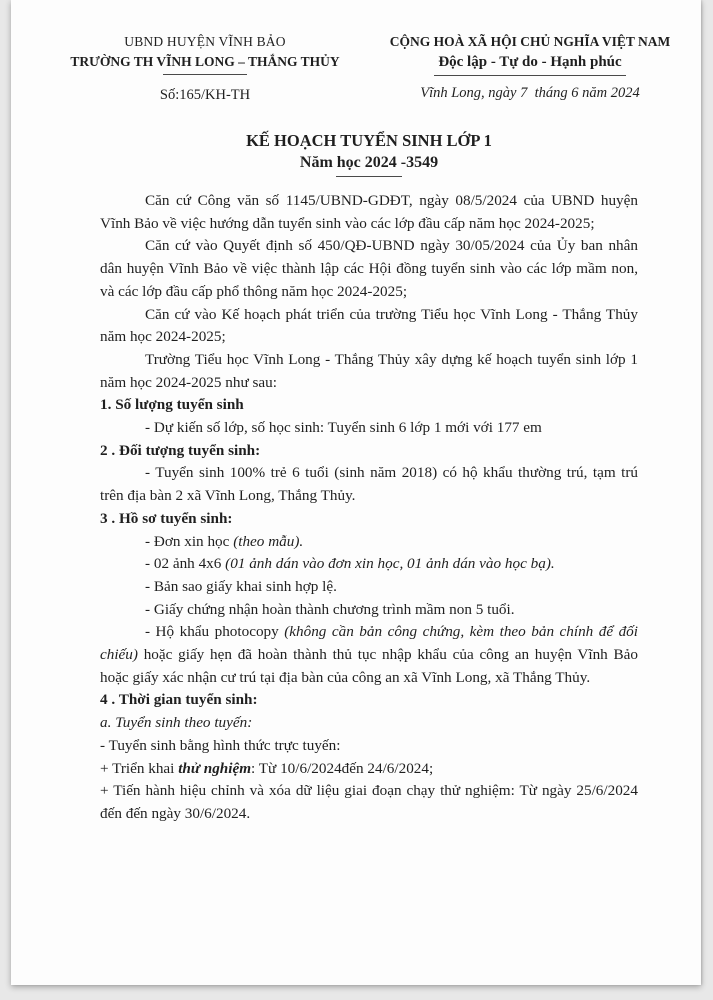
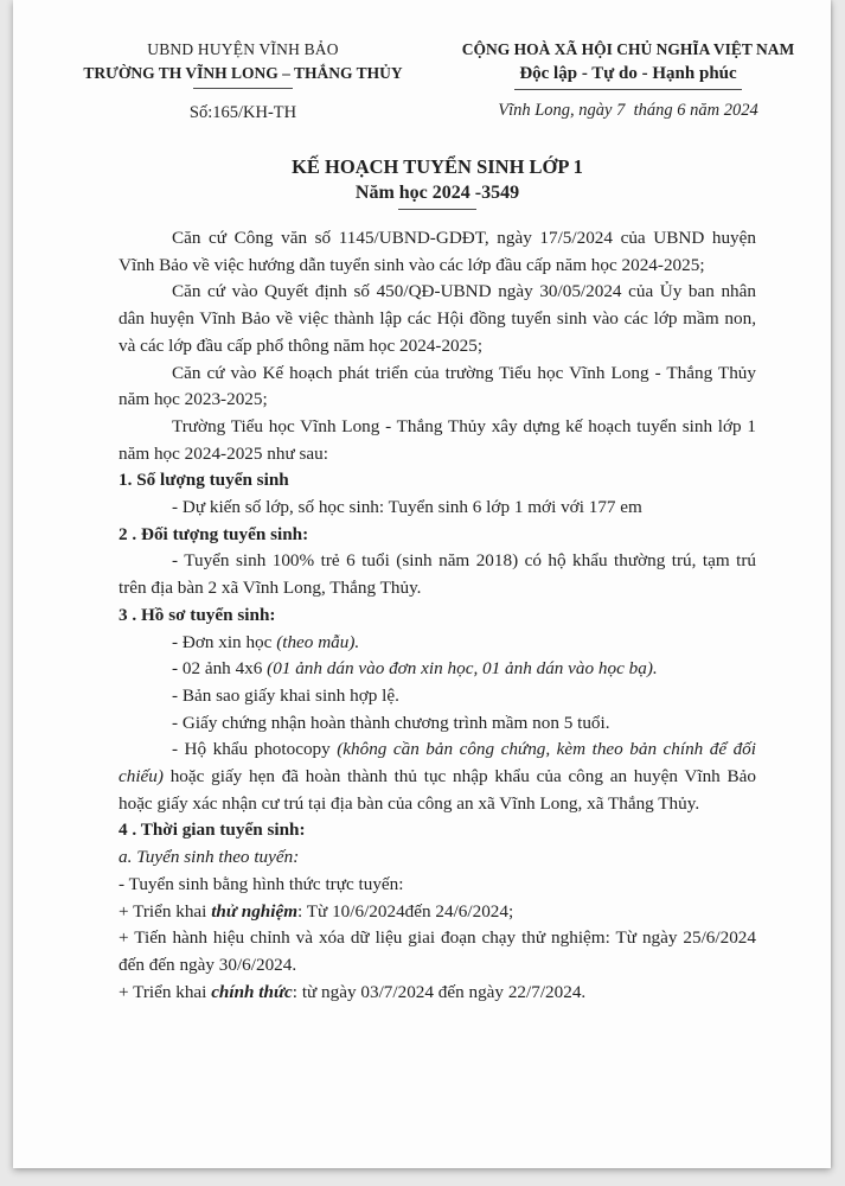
  UBND HUYỆN VĨNH BẢO
  TRƯỜNG TH VĨNH LONG – THẮNG THỦY
  Số:165/KH-TH
  CỘNG HOÀ XÃ HỘI CHỦ NGHĨA VIỆT NAM
  Độc lập - Tự do - Hạnh phúc
  Vĩnh Long, ngày 7 tháng 6 năm 2024
  KẾ HOẠCH TUYỂN SINH LỚP 1
  Năm học 2024 -3549
- Căn cứ Công văn số 1145/UBND-GDĐT, ngày 08/5/2024 của UBND huyện Vĩnh Bảo về việc hướng dẫn tuyển sinh vào các lớp đầu cấp năm học 2024-2025;
+ Căn cứ Công văn số 1145/UBND-GDĐT, ngày 17/5/2024 của UBND huyện Vĩnh Bảo về việc hướng dẫn tuyển sinh vào các lớp đầu cấp năm học 2024-2025;
  Căn cứ vào Quyết định số 450/QĐ-UBND ngày 30/05/2024 của Ủy ban nhân dân huyện Vĩnh Bảo về việc thành lập các Hội đồng tuyển sinh vào các lớp mầm non, và các lớp đầu cấp phổ thông năm học 2024-2025;
- Căn cứ vào Kế hoạch phát triển của trường Tiểu học Vĩnh Long - Thắng Thủy năm học 2024-2025;
+ Căn cứ vào Kế hoạch phát triển của trường Tiểu học Vĩnh Long - Thắng Thủy năm học 2023-2025;
  Trường Tiểu học Vĩnh Long - Thắng Thủy xây dựng kế hoạch tuyển sinh lớp 1 năm học 2024-2025 như sau:
  1. Số lượng tuyển sinh
  - Dự kiến số lớp, số học sinh: Tuyển sinh 6 lớp 1 mới với 177 em
  2 . Đối tượng tuyển sinh:
  - Tuyển sinh 100% trẻ 6 tuổi (sinh năm 2018) có hộ khẩu thường trú, tạm trú trên địa bàn 2 xã Vĩnh Long, Thắng Thủy.
  3 . Hồ sơ tuyển sinh:
  - Đơn xin học (theo mẫu).
  - 02 ảnh 4x6 (01 ảnh dán vào đơn xin học, 01 ảnh dán vào học bạ).
  - Bản sao giấy khai sinh hợp lệ.
  - Giấy chứng nhận hoàn thành chương trình mầm non 5 tuổi.
  - Hộ khẩu photocopy (không cần bản công chứng, kèm theo bản chính để đối chiếu) hoặc giấy hẹn đã hoàn thành thủ tục nhập khẩu của công an huyện Vĩnh Bảo hoặc giấy xác nhận cư trú tại địa bàn của công an xã Vĩnh Long, xã Thắng Thủy.
  4 . Thời gian tuyển sinh:
  a. Tuyển sinh theo tuyến:
  - Tuyển sinh bằng hình thức trực tuyến:
  + Triển khai thử nghiệm: Từ 10/6/2024đến 24/6/2024;
  + Tiến hành hiệu chỉnh và xóa dữ liệu giai đoạn chạy thử nghiệm: Từ ngày 25/6/2024 đến đến ngày 30/6/2024.
+ + Triển khai chính thức: từ ngày 03/7/2024 đến ngày 22/7/2024.
